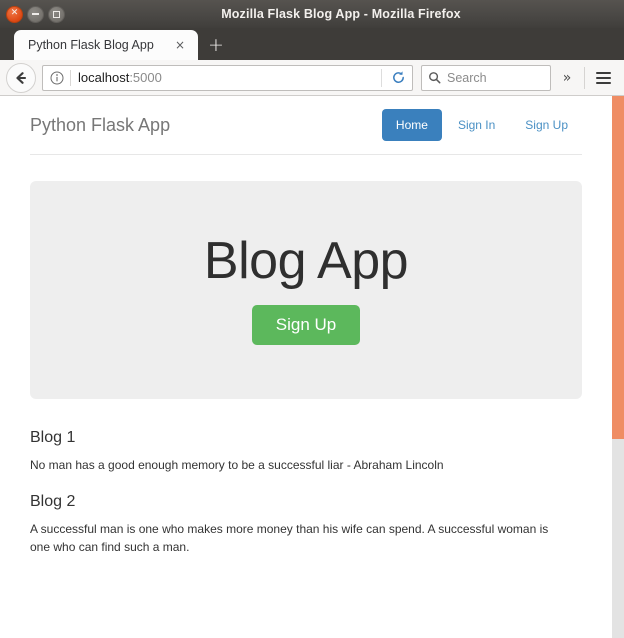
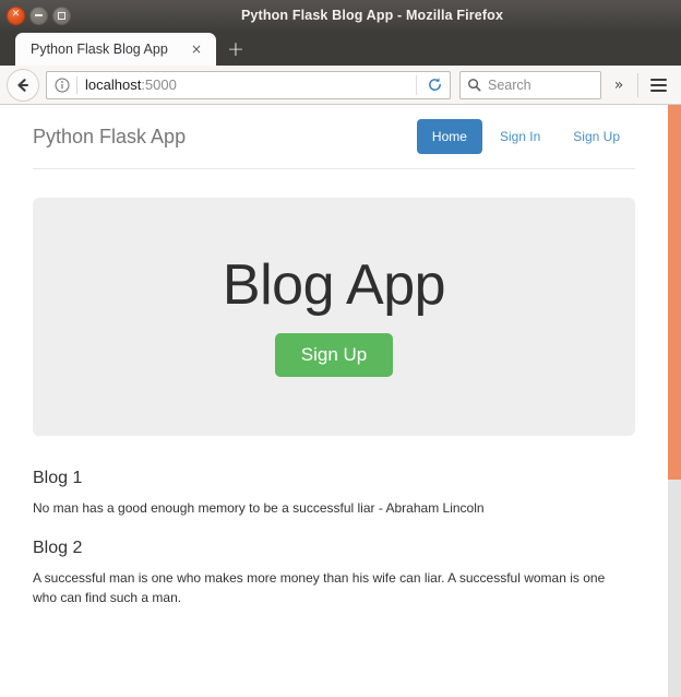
  ✕
- Mozilla Flask Blog App - Mozilla Firefox
+ Python Flask Blog App - Mozilla Firefox
  Python Flask Blog App
  ×
  +
  localhost:5000
  Search
  »
  Python Flask App
  Home
  Sign In
  Sign Up
  Blog App
  Sign Up
  Blog 1
  No man has a good enough memory to be a successful liar - Abraham Lincoln
  Blog 2
- A successful man is one who makes more money than his wife can spend. A successful woman is one who can find such a man.
+ A successful man is one who makes more money than his wife can liar. A successful woman is one who can find such a man.
